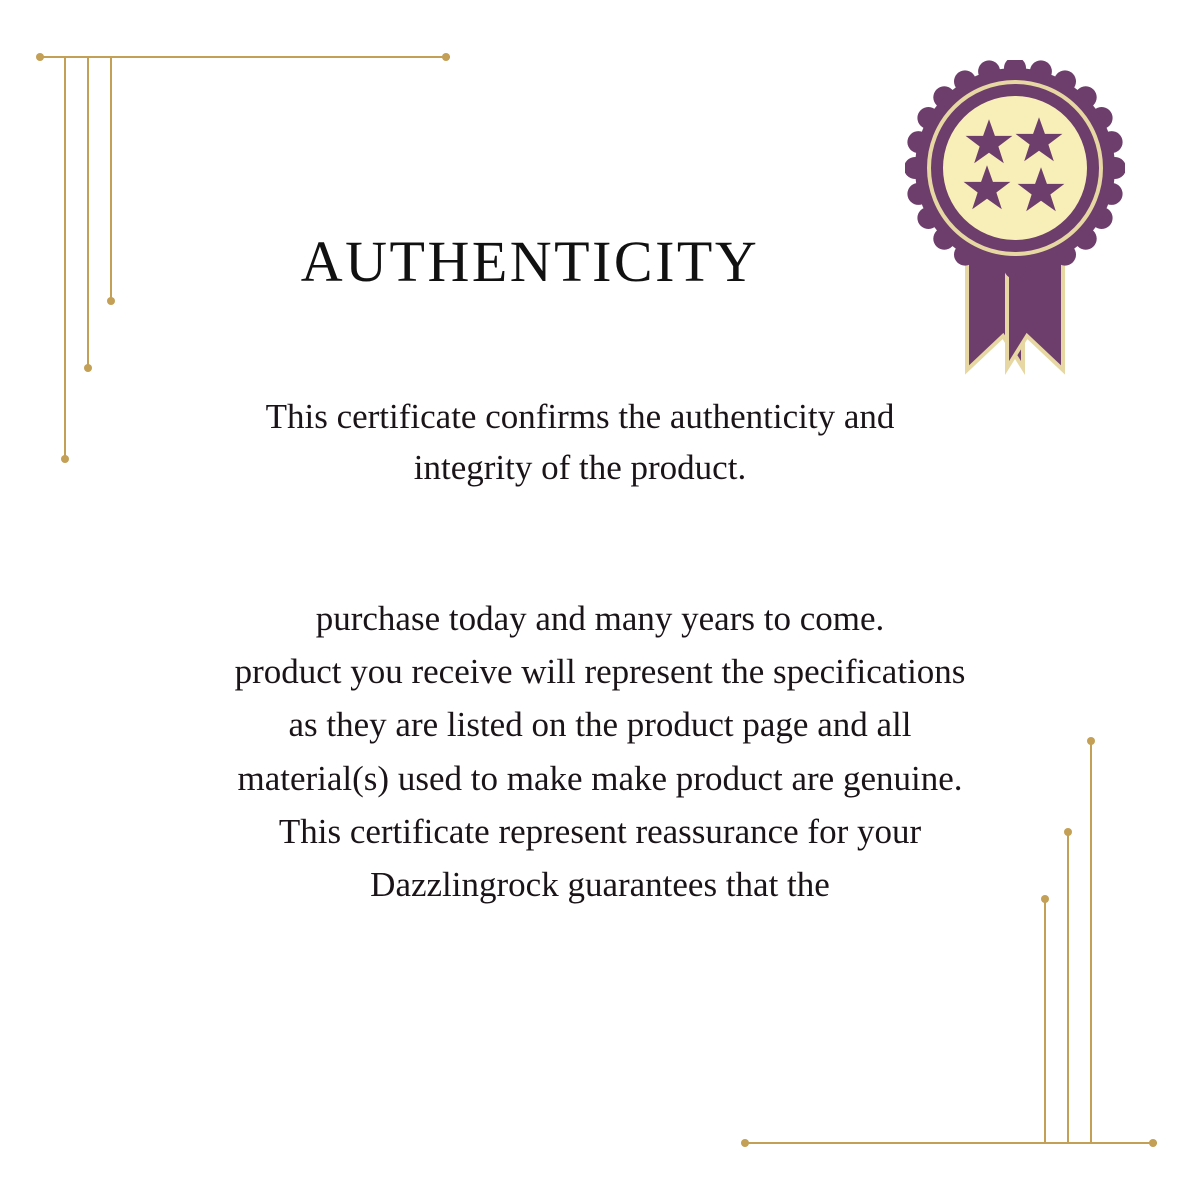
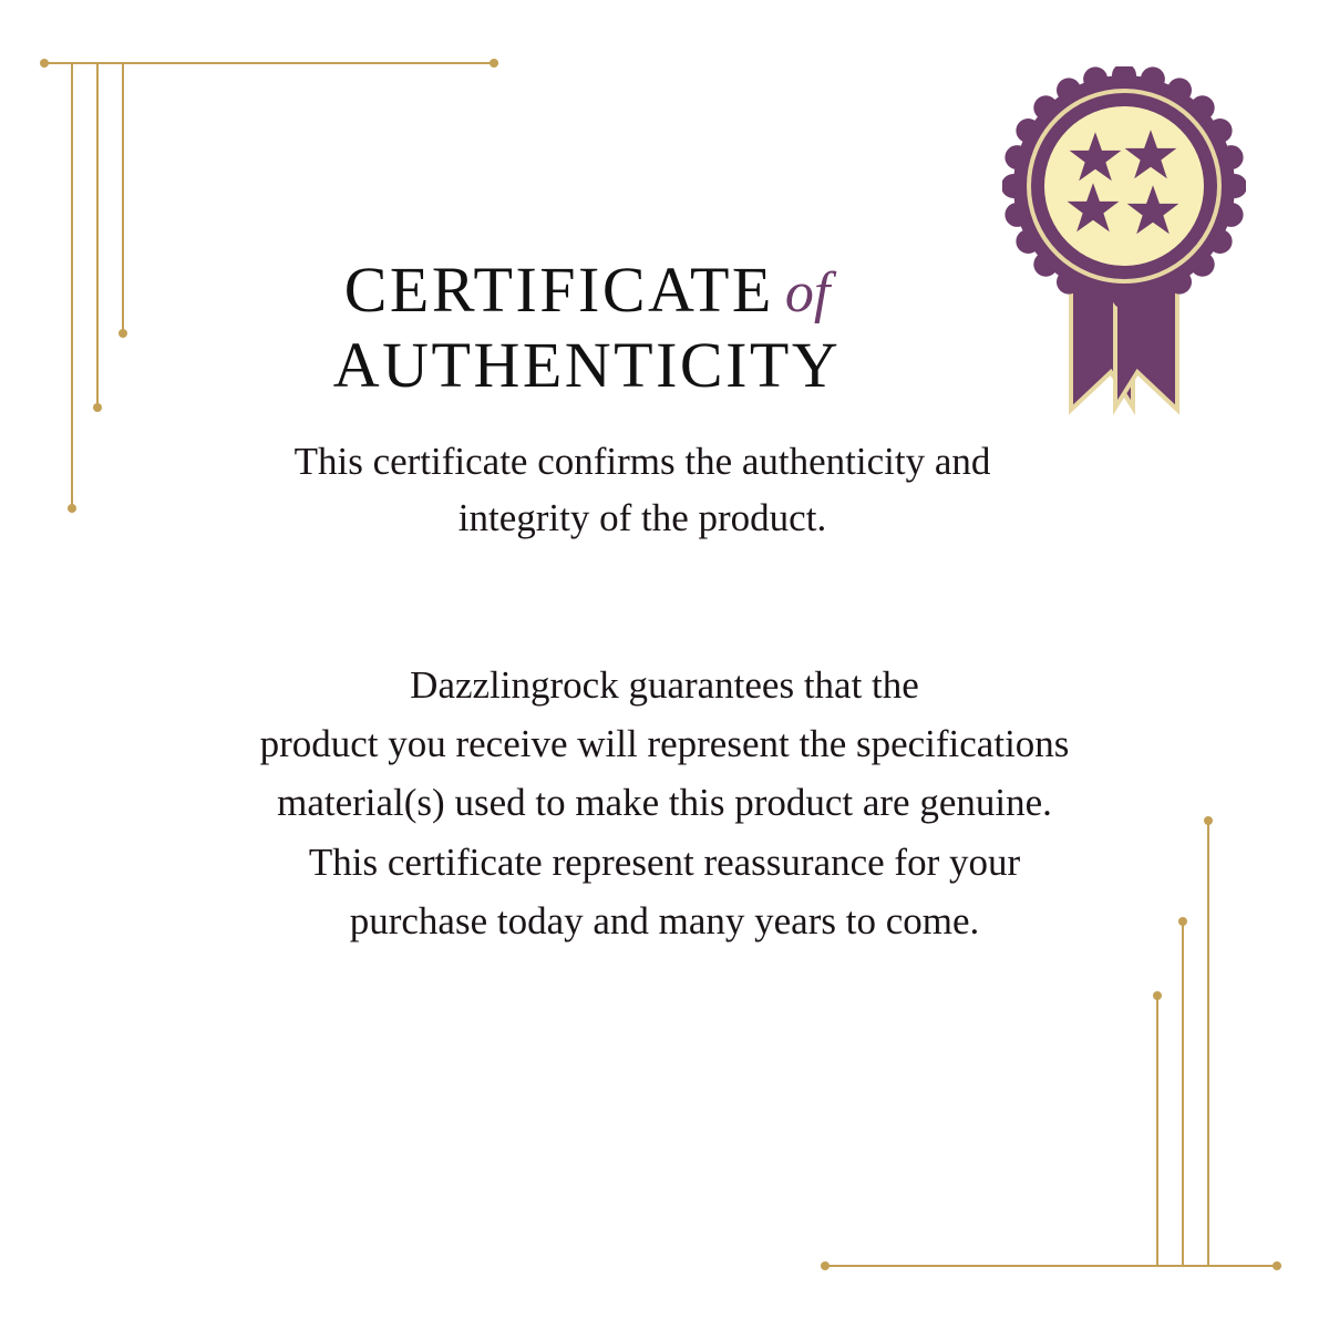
+ CERTIFICATE of
  AUTHENTICITY
  This certificate confirms the authenticity and
  integrity of the product.
- purchase today and many years to come.
+ Dazzlingrock guarantees that the
  product you receive will represent the specifications
- as they are listed on the product page and all
- material(s) used to make make product are genuine.
+ material(s) used to make this product are genuine.
  This certificate represent reassurance for your
- Dazzlingrock guarantees that the
+ purchase today and many years to come.
